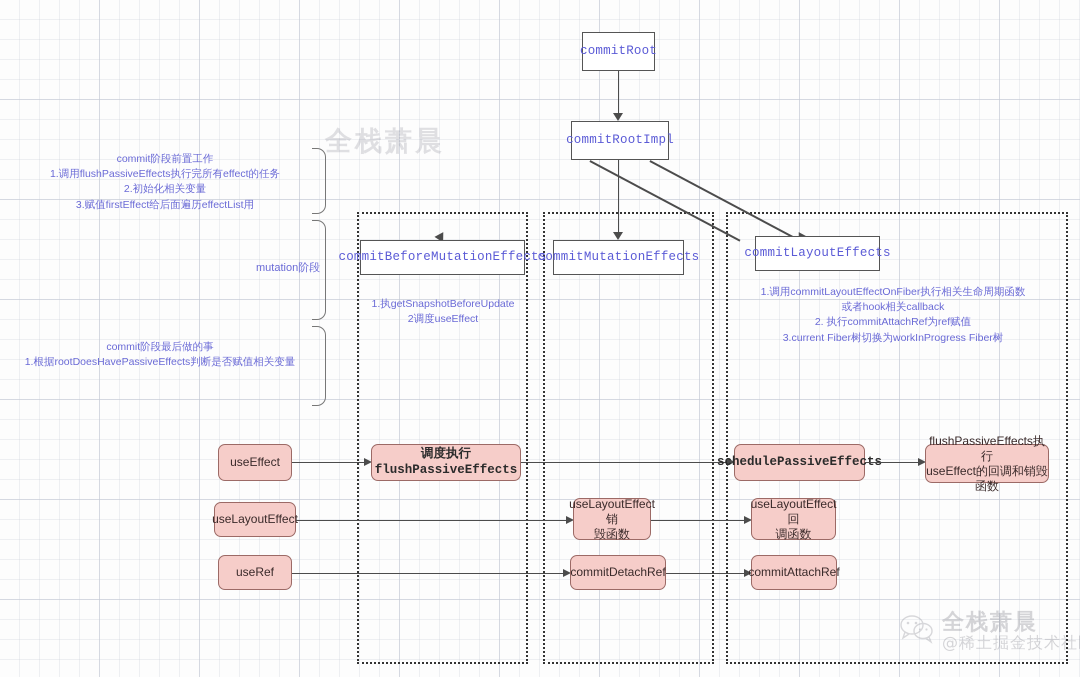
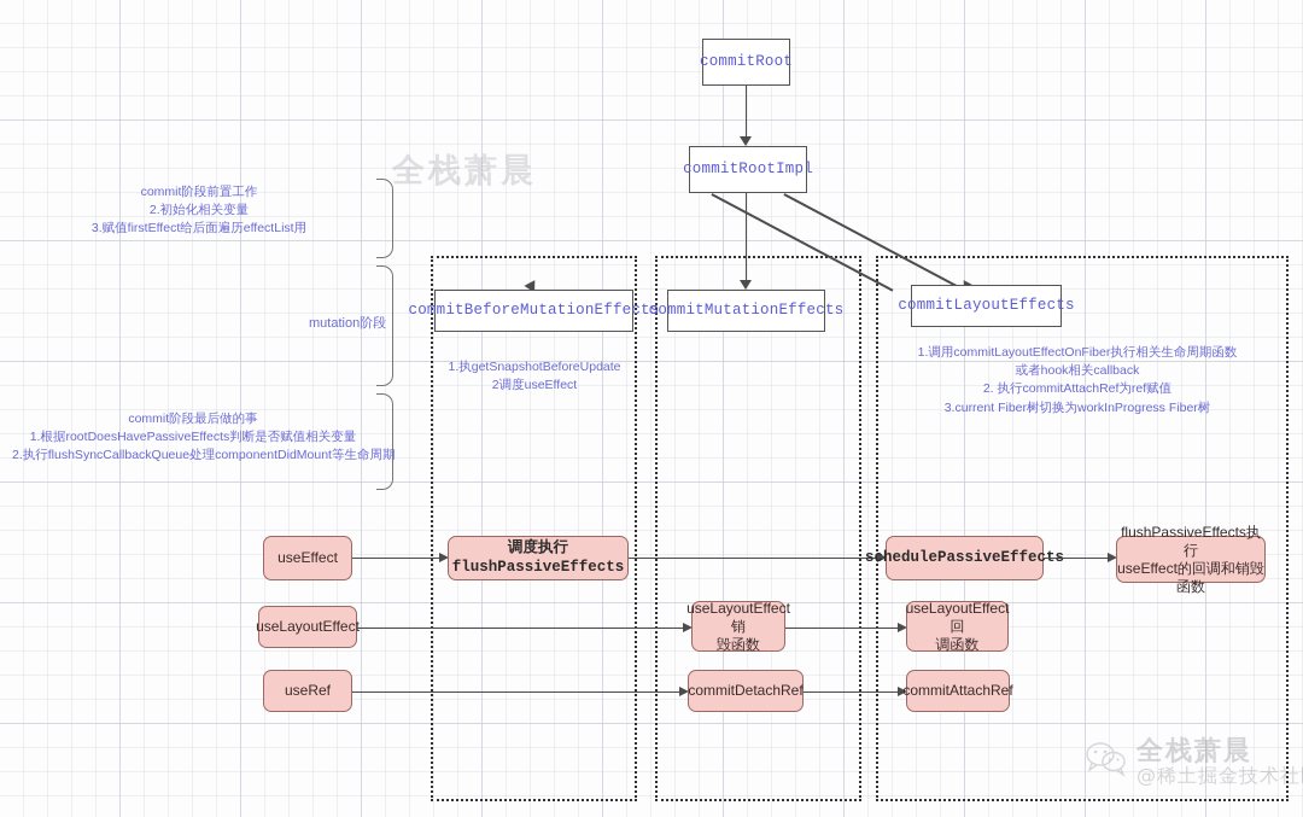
  全栈萧晨
  全栈萧晨
  @稀土掘金技术社
  commitRoot
  commitRootImpl
  commitBeforeMutationEffect
  commitMutationEffects
  commitLayoutEffects
  1.执getSnapshotBeforeUpdate
  2调度useEffect
  1.调用commitLayoutEffectOnFiber执行相关生命周期函数
  或者hook相关callback
  2. 执行commitAttachRef为ref赋值
  3.current Fiber树切换为workInProgress Fiber树
  commit阶段前置工作
- 1.调用flushPassiveEffects执行完所有effect的任务
  2.初始化相关变量
  3.赋值firstEffect给后面遍历effectList用
  mutation阶段
  commit阶段最后做的事
  1.根据rootDoesHavePassiveEffects判断是否赋值相关变量
+ 2.执行flushSyncCallbackQueue处理componentDidMount等生命周期
  useEffect
  调度执行flushPassiveEffects
  schedulePassiveEffec
  flushPassiveEffects执行
  useEffect的回调和销毁函数
  useLayoutEffec
  useLayoutEffect销
  毁函数
  useLayoutEffect回
  调函数
  useRef
  commitDetachRef
  commitAttachRef
